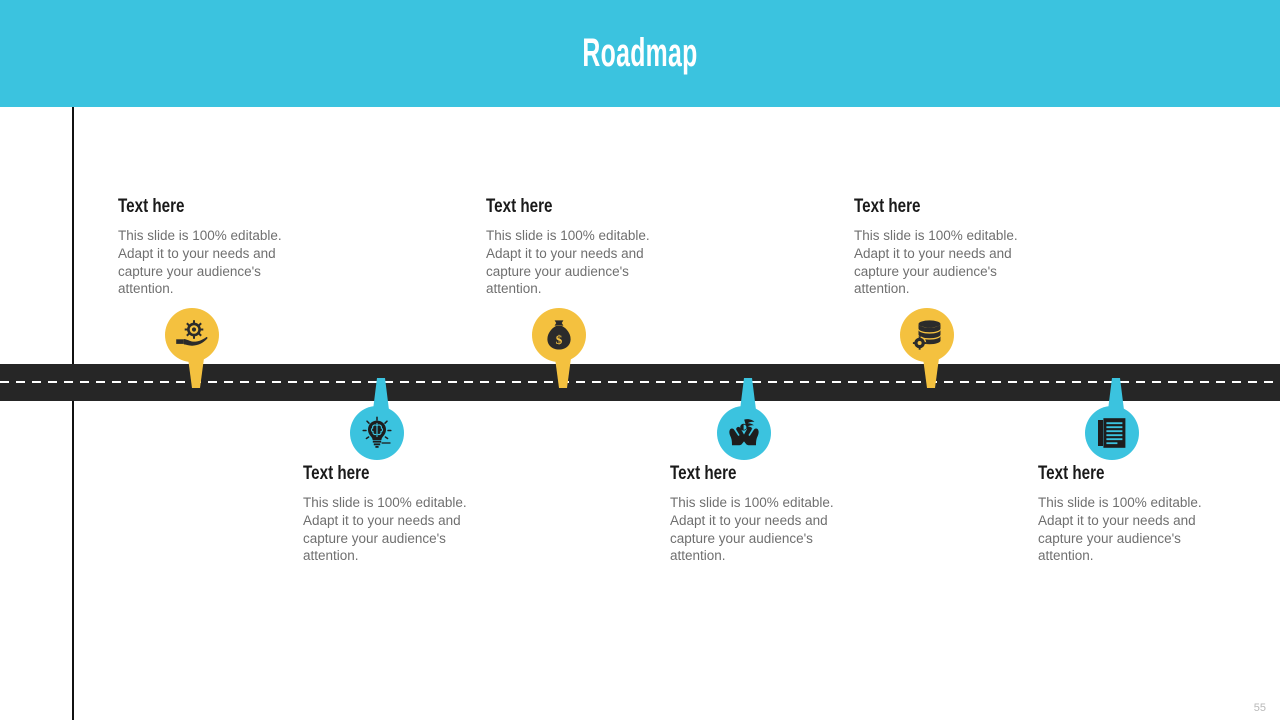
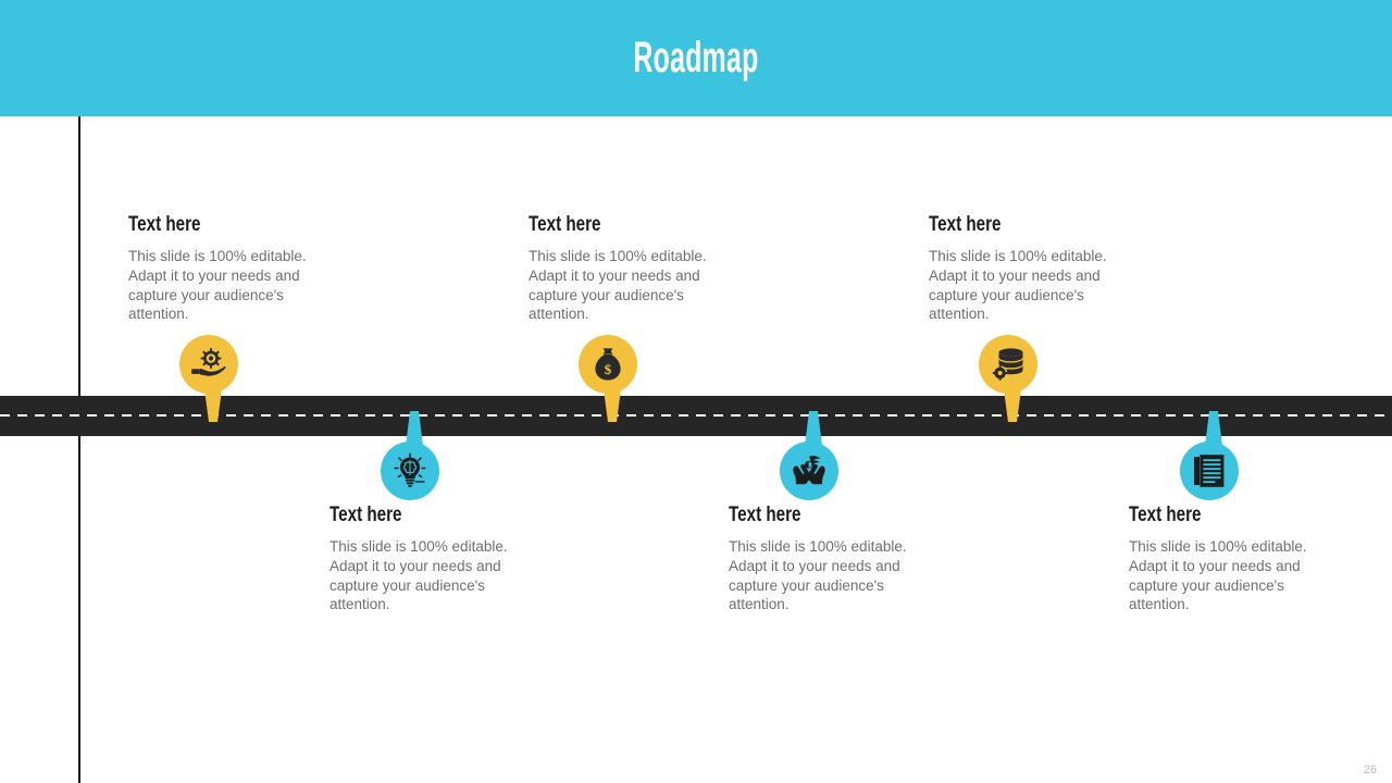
  Roadmap
  Text here
  This slide is 100% editable. Adapt it to your needs and capture your audience's attention.
  Text here
  This slide is 100% editable. Adapt it to your needs and capture your audience's attention.
  Text here
  This slide is 100% editable. Adapt it to your needs and capture your audience's attention.
  Text here
  This slide is 100% editable. Adapt it to your needs and capture your audience's attention.
  Text here
  This slide is 100% editable. Adapt it to your needs and capture your audience's attention.
  Text here
  This slide is 100% editable. Adapt it to your needs and capture your audience's attention.
  $
- 55
+ 26
